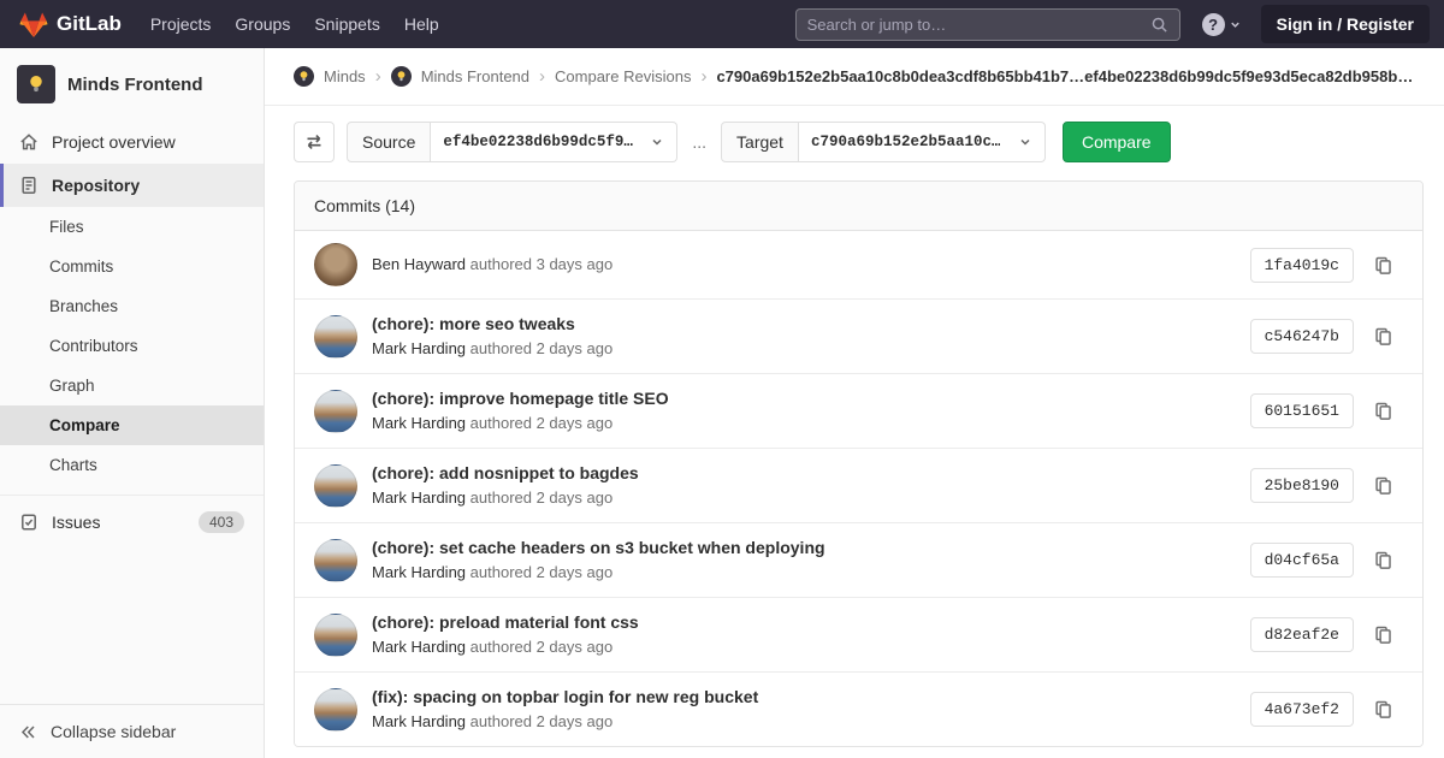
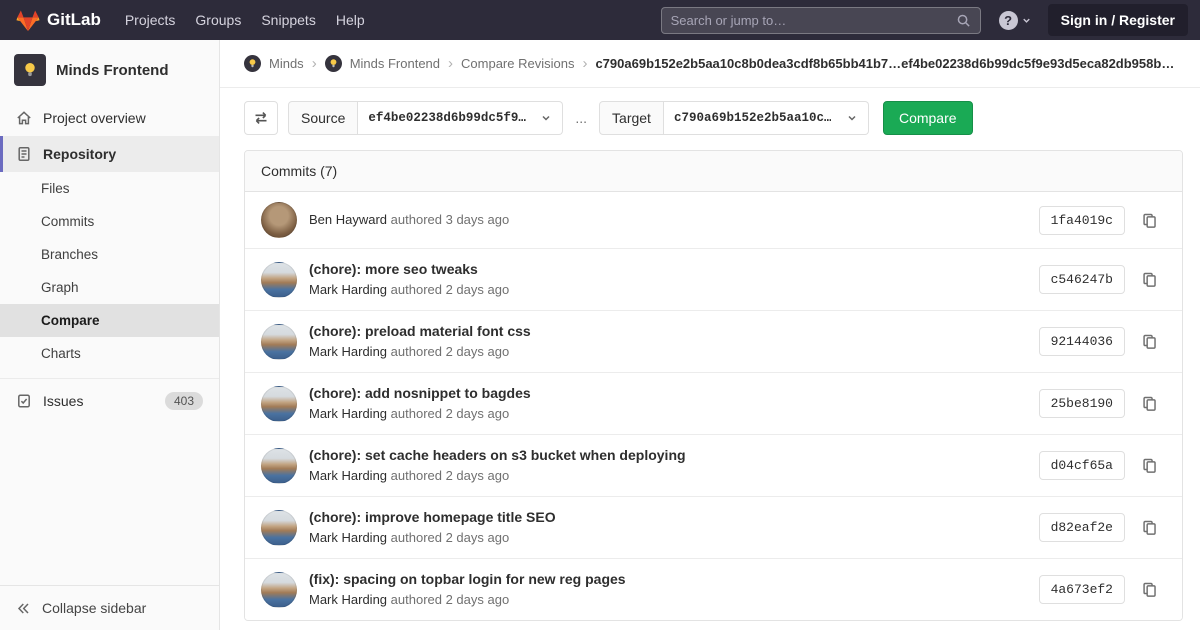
  GitLab
  Projects
  Groups
  Snippets
  Help
  Search or jump to…
  ?
  Sign in / Register
  Minds Frontend
  Project overview
  Repository
  Files
  Commits
  Branches
- Contributors
  Graph
  Compare
  Charts
  Issues
  403
  Collapse sidebar
  Minds
  ›
  Minds Frontend
  ›
  Compare Revisions
  ›
  c790a69b152e2b5aa10c8b0dea3cdf8b65bb41b7…ef4be02238d6b99dc5f9e93d5eca82db958be5
  Source
  ef4be02238d6b99dc5f9…
  ...
  Target
  c790a69b152e2b5aa10c…
  Compare
- Commits (14)
+ Commits (7)
  Ben Hayward authored 3 days ago
  1fa4019c
  (chore): more seo tweaks
  Mark Harding authored 2 days ago
  c546247b
- (chore): improve homepage title SEO
+ (chore): preload material font css
  Mark Harding authored 2 days ago
- 60151651
+ 92144036
  (chore): add nosnippet to bagdes
  Mark Harding authored 2 days ago
  25be8190
  (chore): set cache headers on s3 bucket when deploying
  Mark Harding authored 2 days ago
  d04cf65a
- (chore): preload material font css
+ (chore): improve homepage title SEO
  Mark Harding authored 2 days ago
  d82eaf2e
- (fix): spacing on topbar login for new reg bucket
+ (fix): spacing on topbar login for new reg pages
  Mark Harding authored 2 days ago
  4a673ef2
